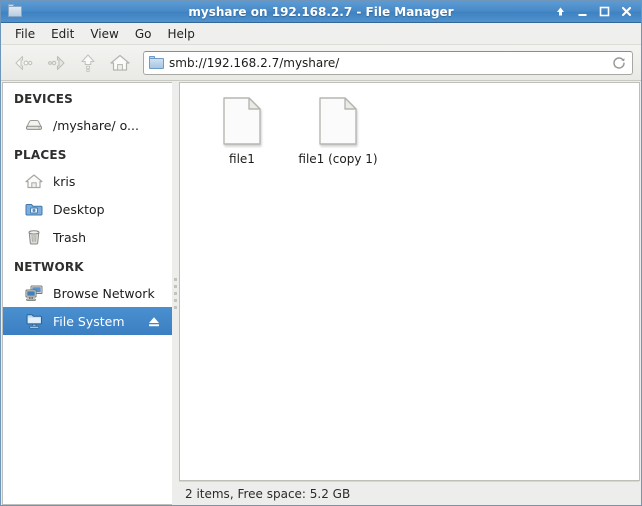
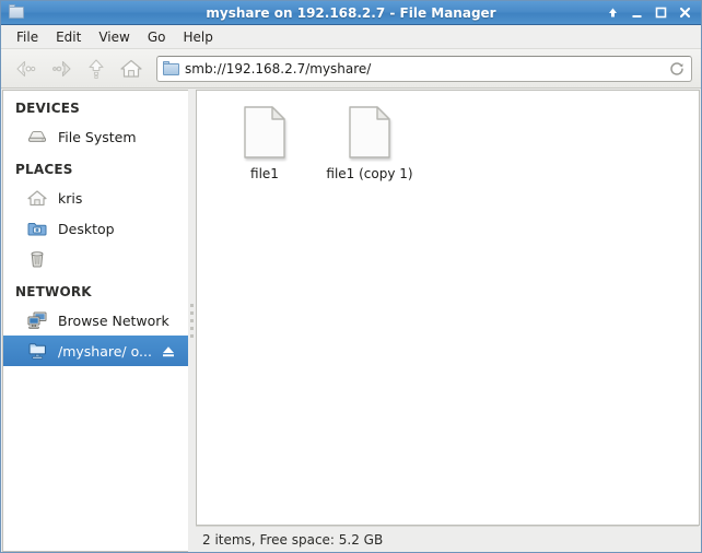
  myshare on 192.168.2.7 - File Manager
  File
  Edit
  View
  Go
  Help
  smb://192.168.2.7/myshare/
  DEVICES
- /myshare/ o...
+ File System
  PLACES
  kris
  Desktop
- Trash
  NETWORK
  Browse Network
- File System
+ /myshare/ o...
  file1
  file1 (copy 1)
  2 items, Free space: 5.2 GB
